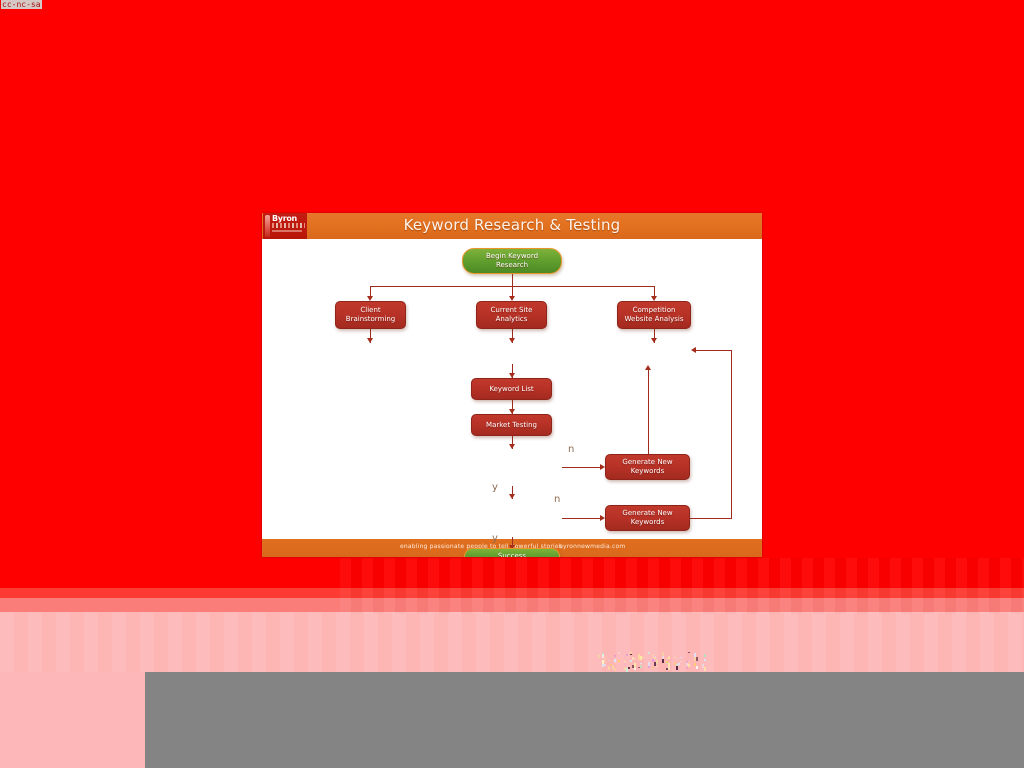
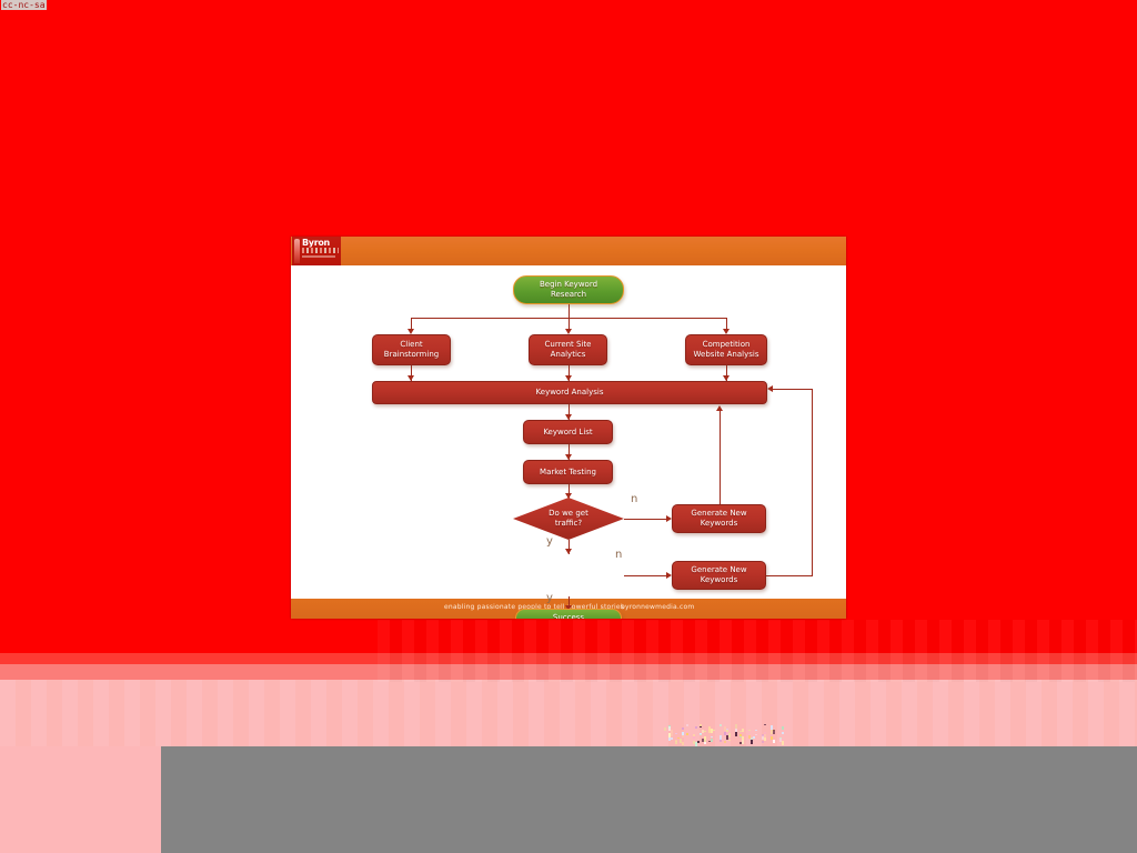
  cc-nc-sa
  Byron
- Keyword Research & Testing
  Begin Keyword
  Research
  Client
  Brainstorming
  Current Site
  Analytics
  Competition
  Website Analysis
+ Keyword Analysis
  Keyword List
  Market Testing
+ Do we get
+ traffic?
  n
  Generate New
  Keywords
  y
  n
  Generate New
  Keywords
  y
  Success
